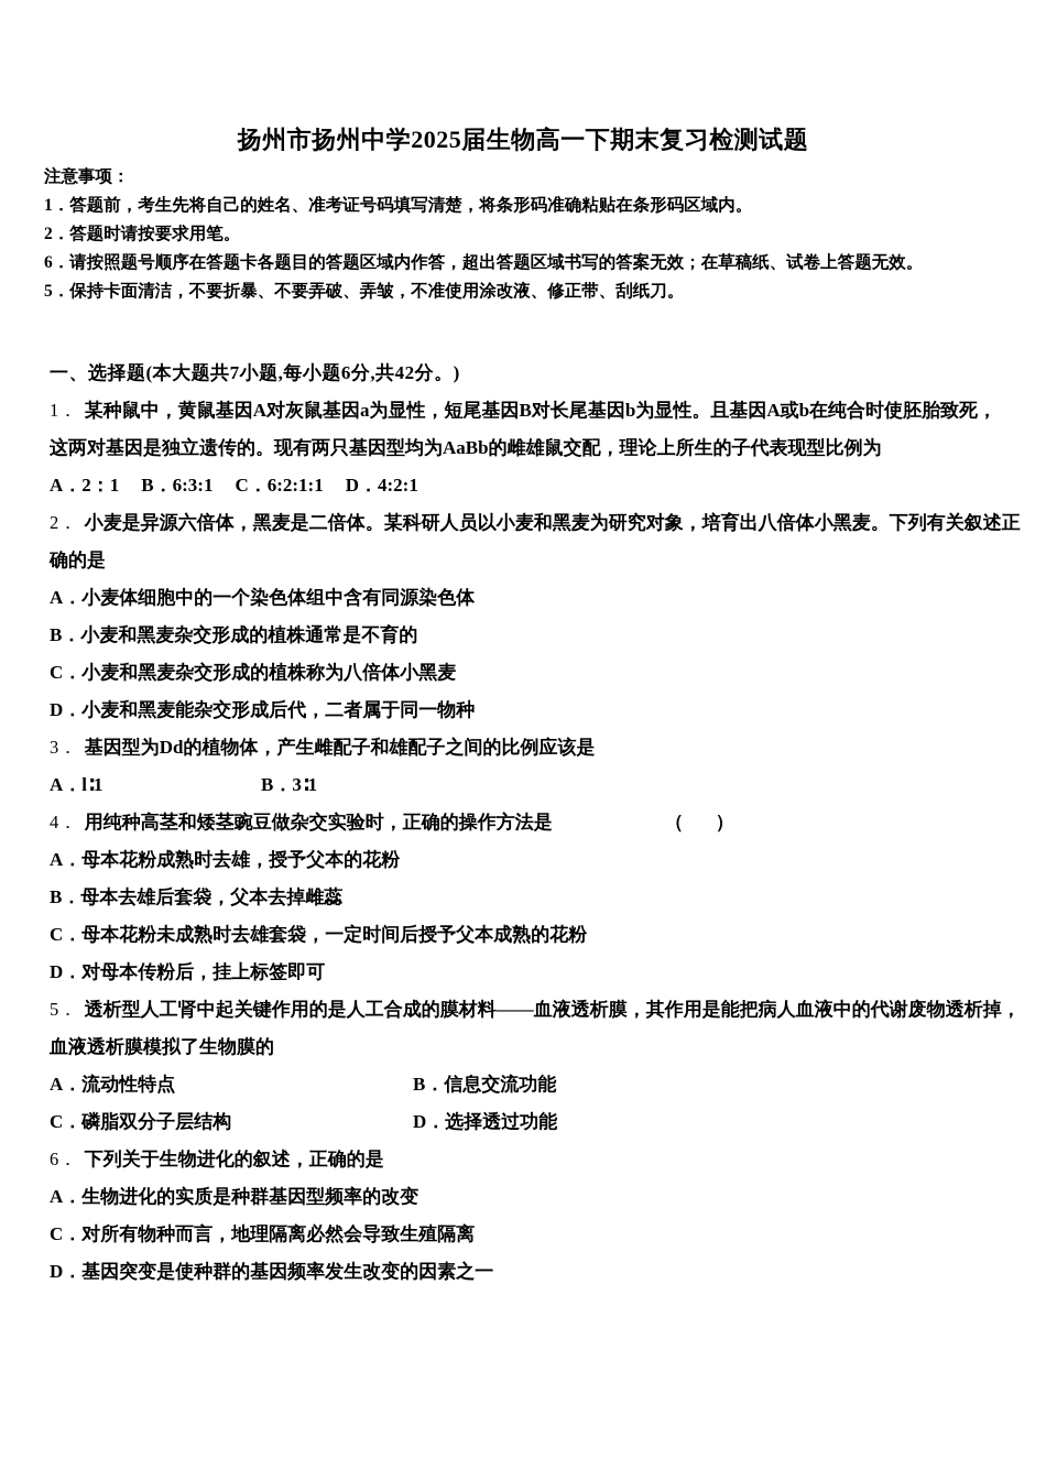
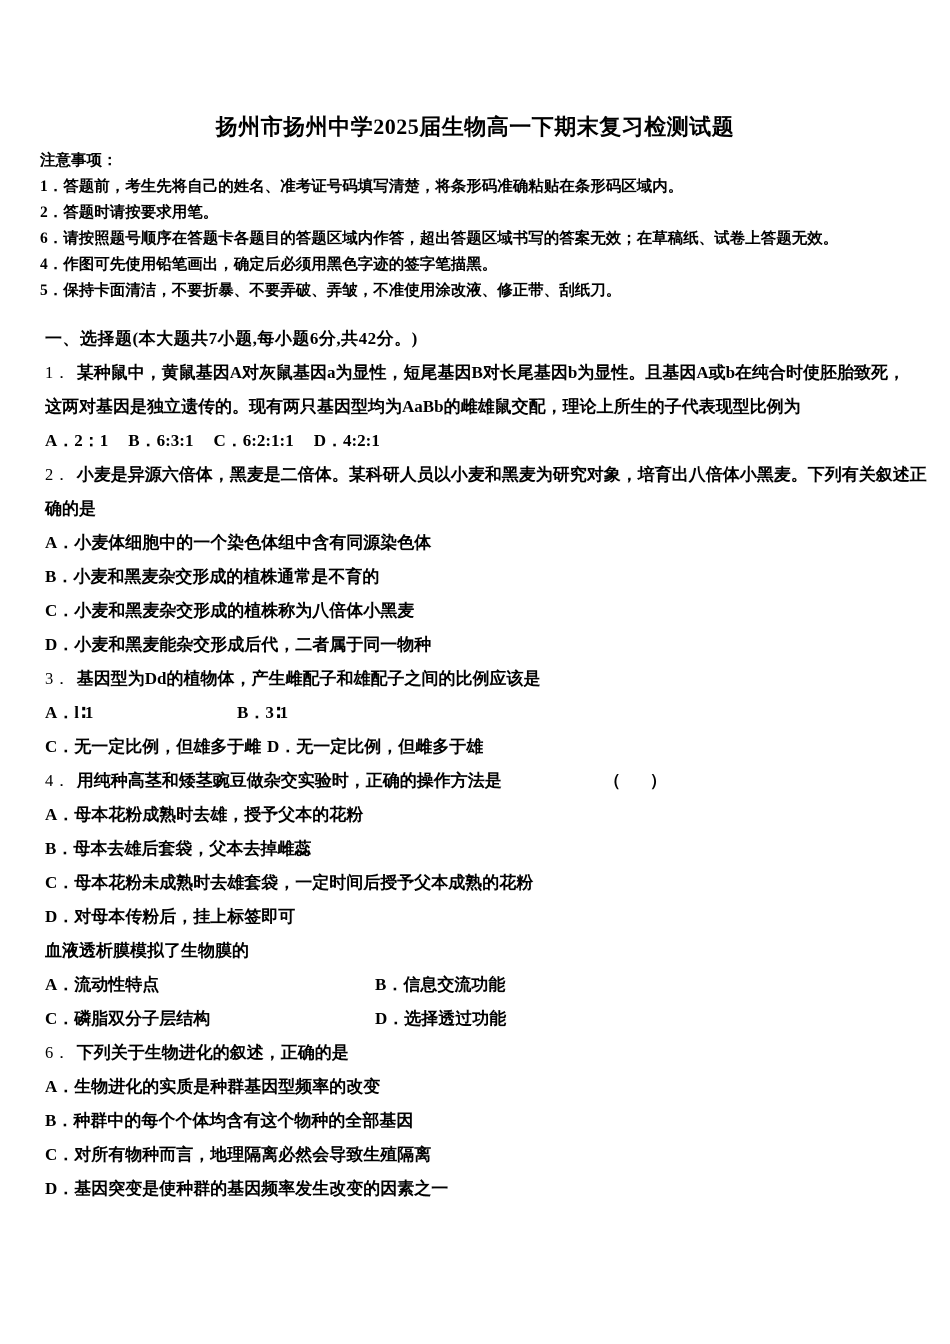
  扬州市扬州中学2025届生物高一下期末复习检测试题
  注意事项：
  1．答题前，考生先将自己的姓名、准考证号码填写清楚，将条形码准确粘贴在条形码区域内。
  2．答题时请按要求用笔。
  6．请按照题号顺序在答题卡各题目的答题区域内作答，超出答题区域书写的答案无效；在草稿纸、试卷上答题无效。
+ 4．作图可先使用铅笔画出，确定后必须用黑色字迹的签字笔描黑。
  5．保持卡面清洁，不要折暴、不要弄破、弄皱，不准使用涂改液、修正带、刮纸刀。
  一、选择题(本大题共7小题,每小题6分,共42分。)
  1．
  某种鼠中，黄鼠基因A对灰鼠基因a为显性，短尾基因B对长尾基因b为显性。且基因A或b在纯合时使胚胎致死，
  这两对基因是独立遗传的。现有两只基因型均为AaBb的雌雄鼠交配，理论上所生的子代表现型比例为
  A．2：1
  B．6:3:1
  C．6:2:1:1
  D．4:2:1
  2．
  小麦是异源六倍体，黑麦是二倍体。某科研人员以小麦和黑麦为研究对象，培育出八倍体小黑麦。下列有关叙述正
  确的是
  A．小麦体细胞中的一个染色体组中含有同源染色体
  B．小麦和黑麦杂交形成的植株通常是不育的
  C．小麦和黑麦杂交形成的植株称为八倍体小黑麦
  D．小麦和黑麦能杂交形成后代，二者属于同一物种
  3．
  基因型为Dd的植物体，产生雌配子和雄配子之间的比例应该是
  A．l∶1
  B．3∶1
+ C．无一定比例，但雄多于雌
+ D．无一定比例，但雌多于雄
  4．
  用纯种高茎和矮茎豌豆做杂交实验时，正确的操作方法是
  （ ）
  A．母本花粉成熟时去雄，授予父本的花粉
  B．母本去雄后套袋，父本去掉雌蕊
  C．母本花粉未成熟时去雄套袋，一定时间后授予父本成熟的花粉
  D．对母本传粉后，挂上标签即可
- 5．
- 透析型人工肾中起关键作用的是人工合成的膜材料——血液透析膜，其作用是能把病人血液中的代谢废物透析掉，
  血液透析膜模拟了生物膜的
  A．流动性特点
  B．信息交流功能
  C．磷脂双分子层结构
  D．选择透过功能
  6．
  下列关于生物进化的叙述，正确的是
  A．生物进化的实质是种群基因型频率的改变
+ B．种群中的每个个体均含有这个物种的全部基因
  C．对所有物种而言，地理隔离必然会导致生殖隔离
  D．基因突变是使种群的基因频率发生改变的因素之一
